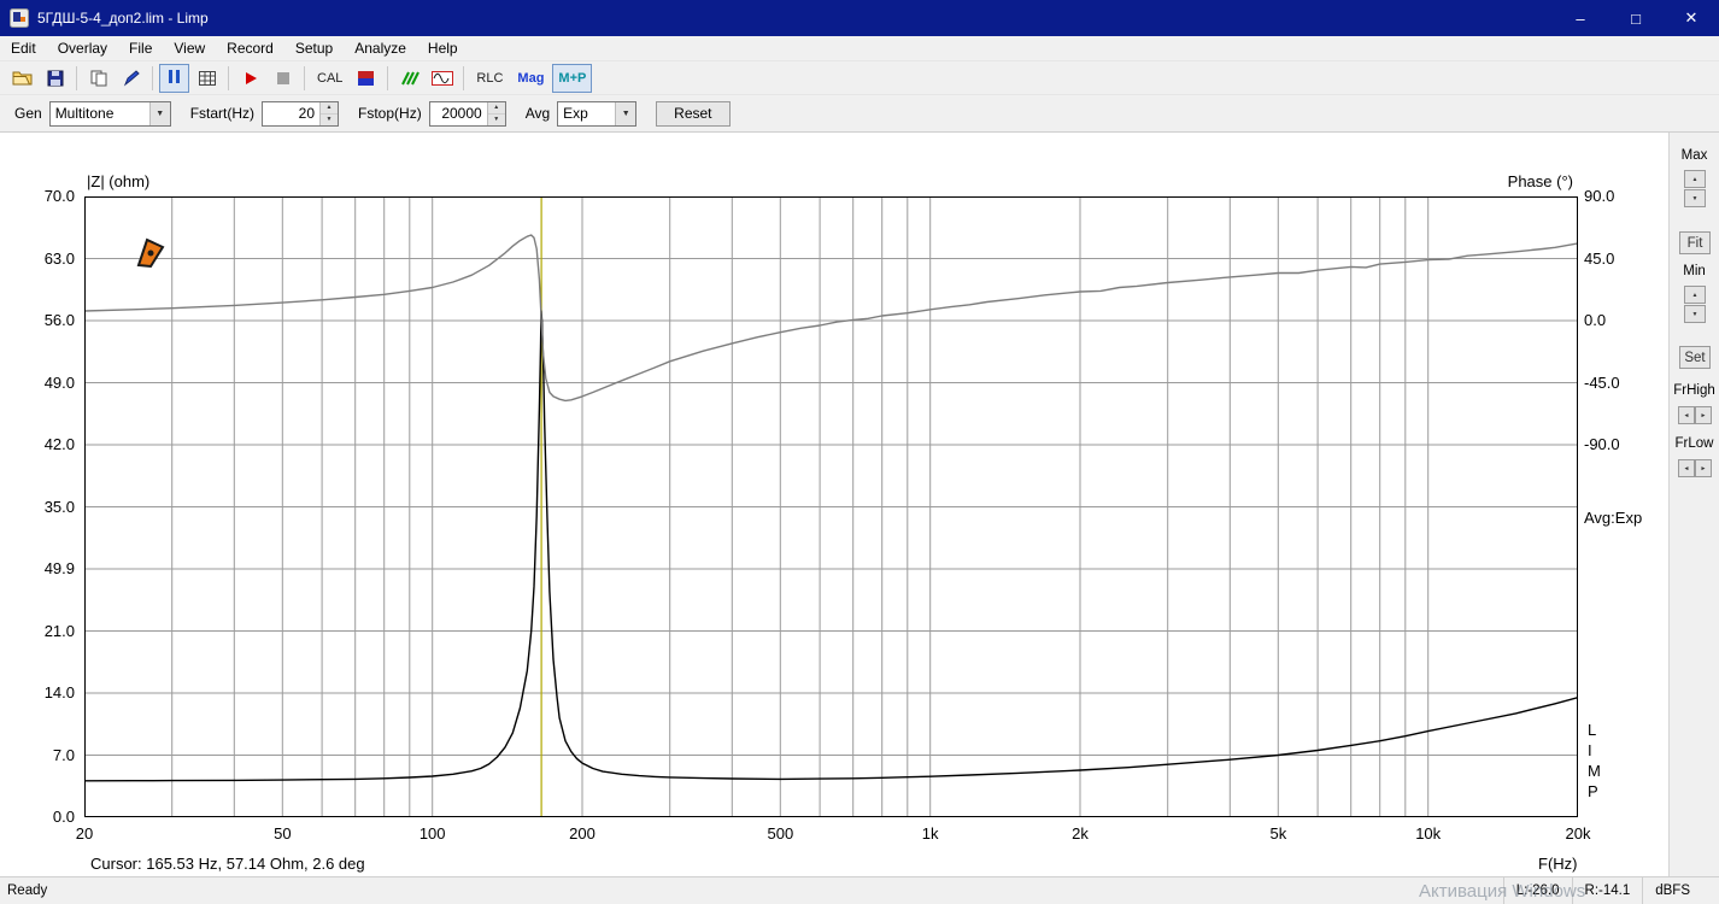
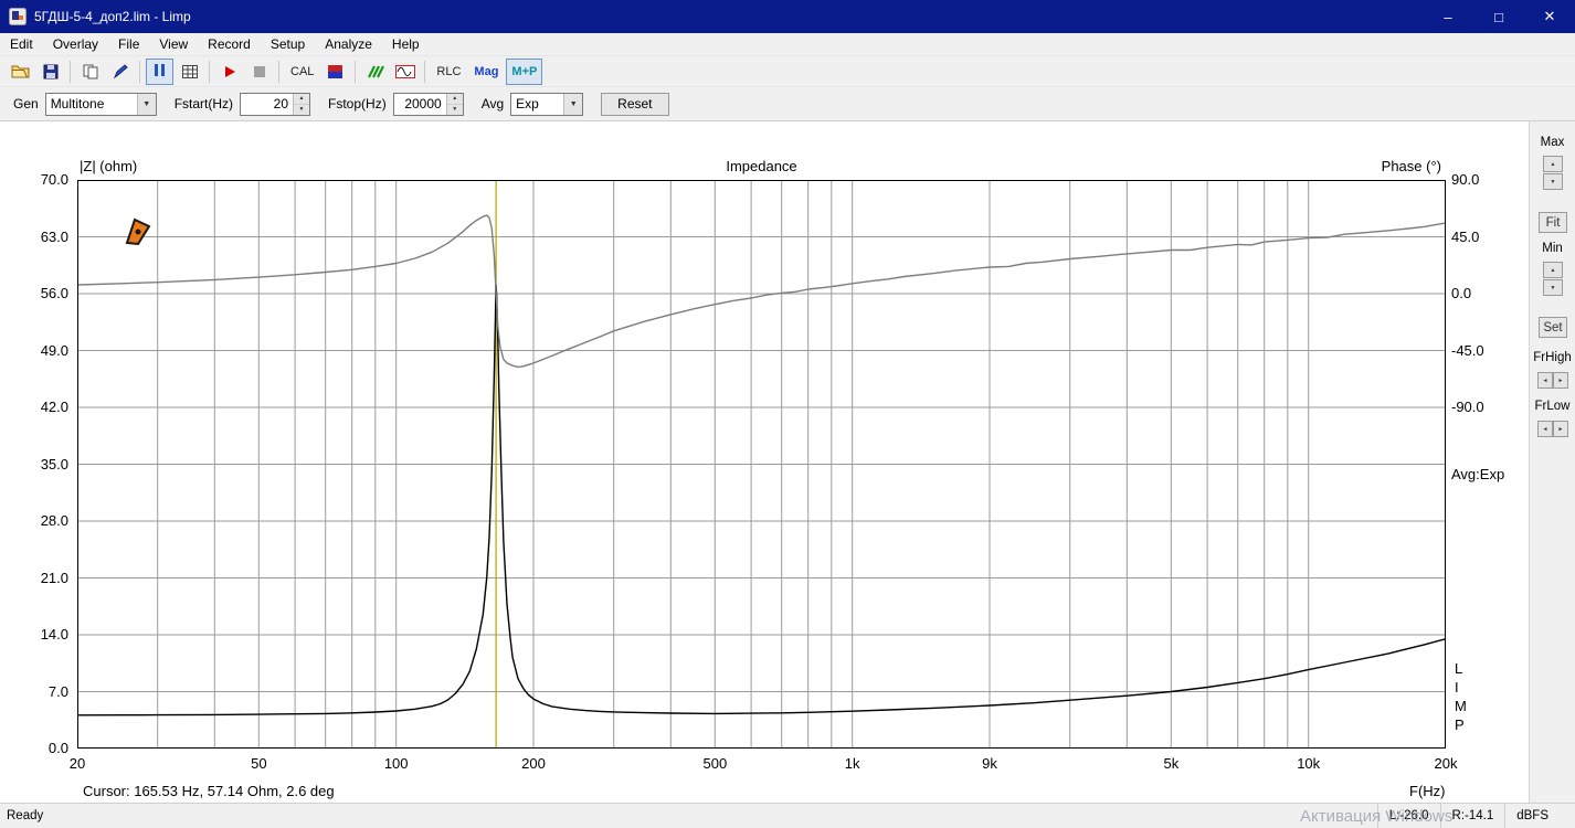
  5ГДШ-5-4_доп2.lim - Limp
  –
  □
  ✕
  Edit
  Overlay
  File
  View
  Record
  Setup
  Analyze
  Help
  CAL
  RLC
  Mag
  M+P
  Gen
  Multitone
  Fstart(Hz)
  20
  Fstop(Hz)
  20000
  Avg
  Exp
  Reset
  |Z| (ohm)
+ Impedance
  Phase (°)
  Avg:Exp
  L
  I
  M
  P
  Cursor: 165.53 Hz, 57.14 Ohm, 2.6 deg
  F(Hz)
  70.0
  63.0
  56.0
  49.0
  42.0
  35.0
- 49.9
+ 28.0
  21.0
  14.0
  7.0
  0.0
  90.0
  45.0
  0.0
  -45.0
  -90.0
  20
  50
  100
  200
  500
  1k
- 2k
+ 9k
  5k
  10k
  20k
  Max
  Fit
  Min
  Set
  FrHigh
  FrLow
  Ready
  L:-26.0
  R:-14.1
  dBFS
  Активация Windows
